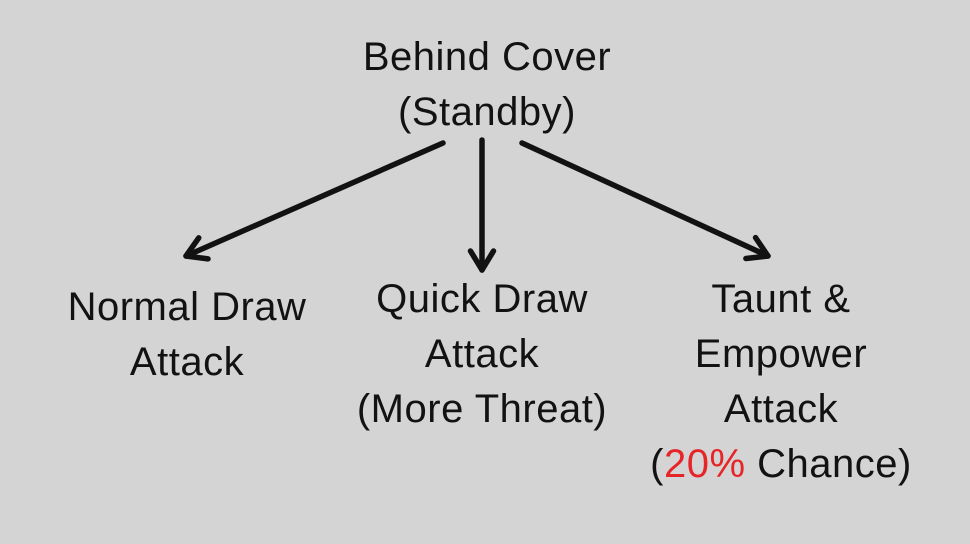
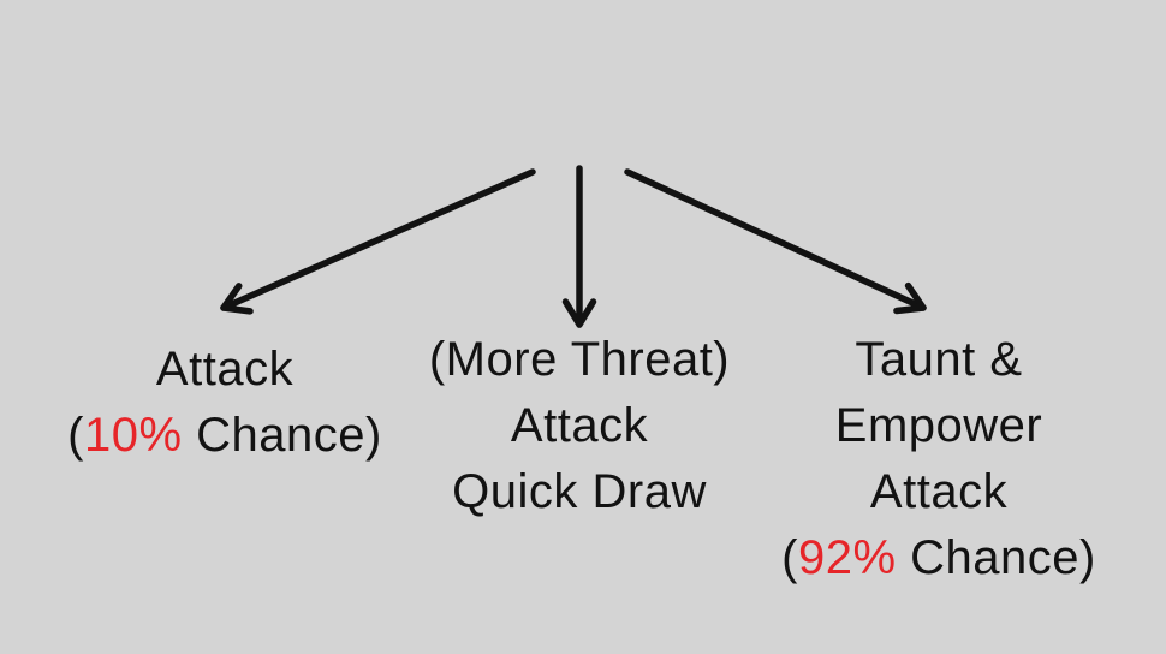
- Behind Cover
- (Standby)
- Normal Draw
  Attack
+ (10% Chance)
- Quick Draw
+ (More Threat)
  Attack
- (More Threat)
+ Quick Draw
  Taunt &
  Empower
  Attack
- (20% Chance)
+ (92% Chance)
